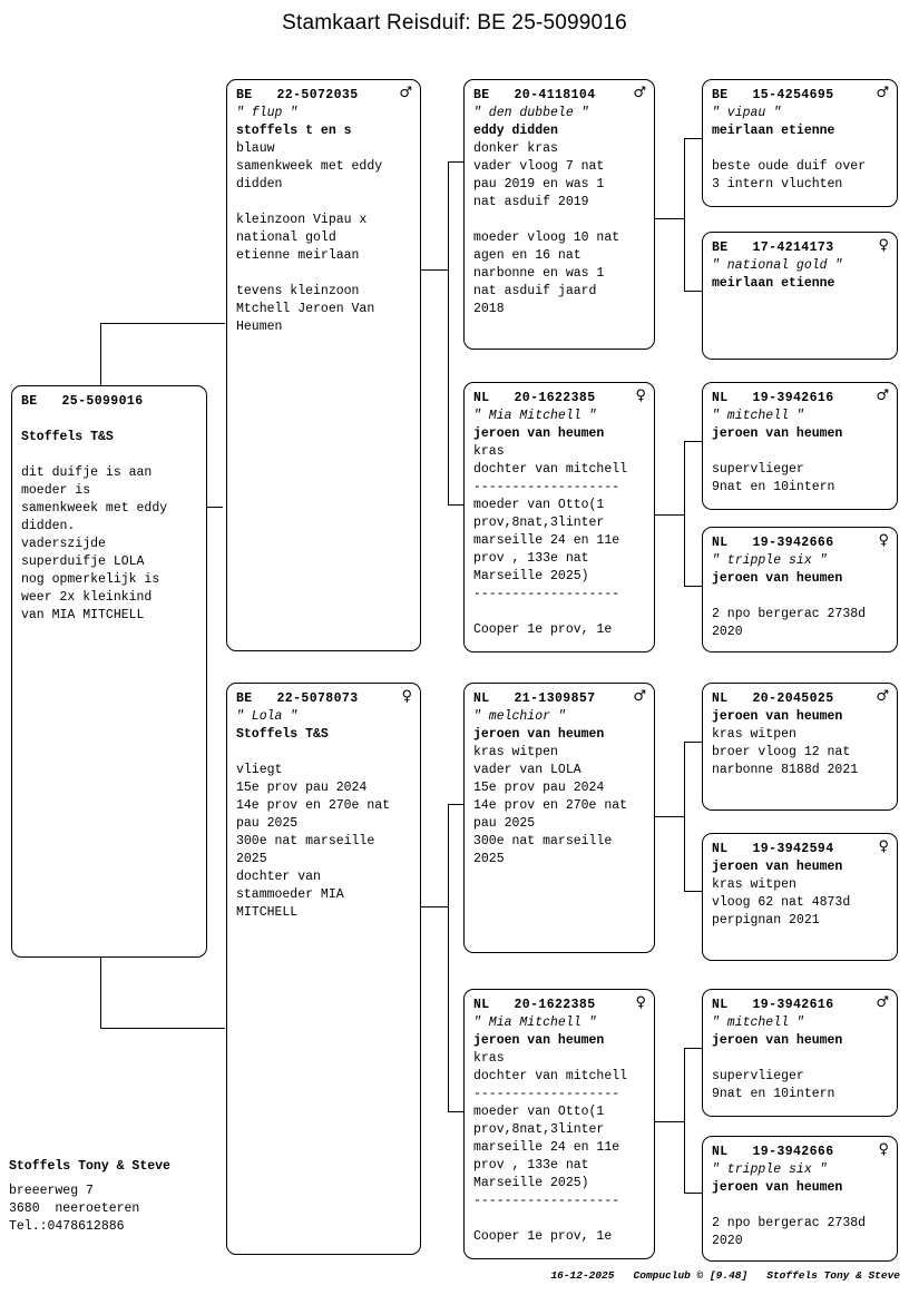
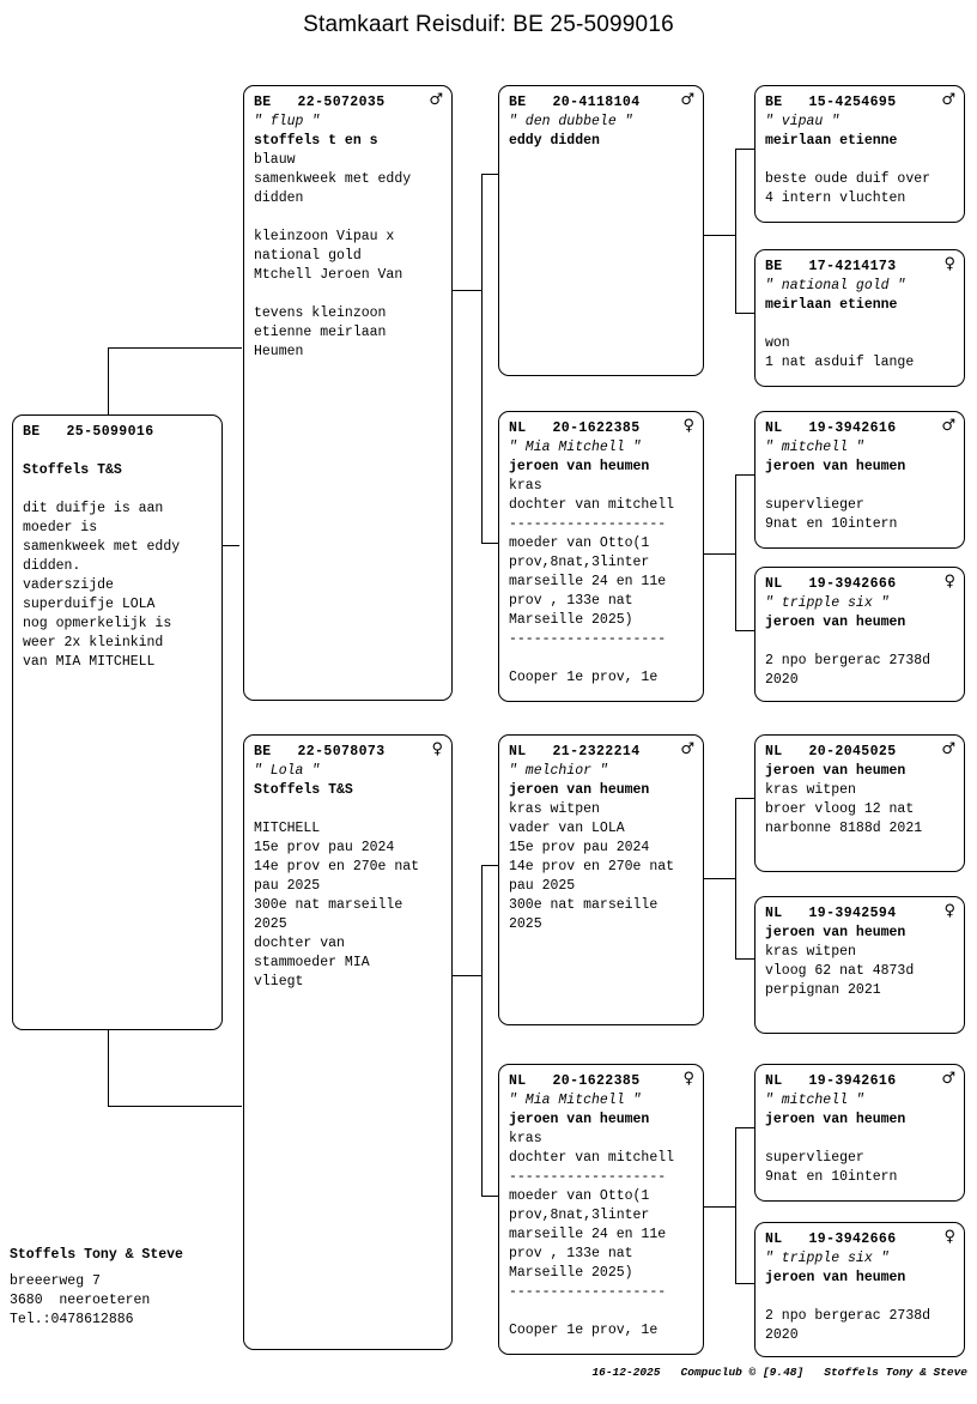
  Stamkaart Reisduif: BE 25-5099016
  BE 25-5099016
  Stoffels T&S
  dit duifje is aan
  moeder is
  samenkweek met eddy
  didden.
  vaderszijde
  superduifje LOLA
  nog opmerkelijk is
  weer 2x kleinkind
  van MIA MITCHELL
  BE 22-5072035
  ♂
  " flup "
  stoffels t en s
  blauw
  samenkweek met eddy
  didden
  kleinzoon Vipau x
  national gold
- etienne meirlaan
+ Mtchell Jeroen Van
  tevens kleinzoon
- Mtchell Jeroen Van
+ etienne meirlaan
  Heumen
  BE 22-5078073
  ♀
  " Lola "
  Stoffels T&S
- vliegt
+ MITCHELL
  15e prov pau 2024
  14e prov en 270e nat
  pau 2025
  300e nat marseille
  2025
  dochter van
  stammoeder MIA
- MITCHELL
+ vliegt
  BE 20-4118104
  ♂
  " den dubbele "
  eddy didden
- donker kras
- vader vloog 7 nat
- pau 2019 en was 1
- nat asduif 2019
- moeder vloog 10 nat
- agen en 16 nat
- narbonne en was 1
- nat asduif jaard
- 2018
  NL 20-1622385
  ♀
  " Mia Mitchell "
  jeroen van heumen
  kras
  dochter van mitchell
  -------------------
  moeder van Otto(1
  prov,8nat,3linter
  marseille 24 en 11e
  prov , 133e nat
  Marseille 2025)
  -------------------
  Cooper 1e prov, 1e
- NL 21-1309857
+ NL 21-2322214
  ♂
  " melchior "
  jeroen van heumen
  kras witpen
  vader van LOLA
  15e prov pau 2024
  14e prov en 270e nat
  pau 2025
  300e nat marseille
  2025
  NL 20-1622385
  ♀
  " Mia Mitchell "
  jeroen van heumen
  kras
  dochter van mitchell
  -------------------
  moeder van Otto(1
  prov,8nat,3linter
  marseille 24 en 11e
  prov , 133e nat
  Marseille 2025)
  -------------------
  Cooper 1e prov, 1e
  BE 15-4254695
  ♂
  " vipau "
  meirlaan etienne
  beste oude duif over
- 3 intern vluchten
+ 4 intern vluchten
  BE 17-4214173
  ♀
  " national gold "
  meirlaan etienne
+ won
+ 1 nat asduif lange
  NL 19-3942616
  ♂
  " mitchell "
  jeroen van heumen
  supervlieger
  9nat en 10intern
  NL 19-3942666
  ♀
  " tripple six "
  jeroen van heumen
  2 npo bergerac 2738d
  2020
  NL 20-2045025
  ♂
  jeroen van heumen
  kras witpen
  broer vloog 12 nat
  narbonne 8188d 2021
  NL 19-3942594
  ♀
  jeroen van heumen
  kras witpen
  vloog 62 nat 4873d
  perpignan 2021
  NL 19-3942616
  ♂
  " mitchell "
  jeroen van heumen
  supervlieger
  9nat en 10intern
  NL 19-3942666
  ♀
  " tripple six "
  jeroen van heumen
  2 npo bergerac 2738d
  2020
  Stoffels Tony & Steve
  breeerweg 7
  3680 neeroeteren
  Tel.:0478612886
  16-12-2025 Compuclub © [9.48] Stoffels Tony & Steve
